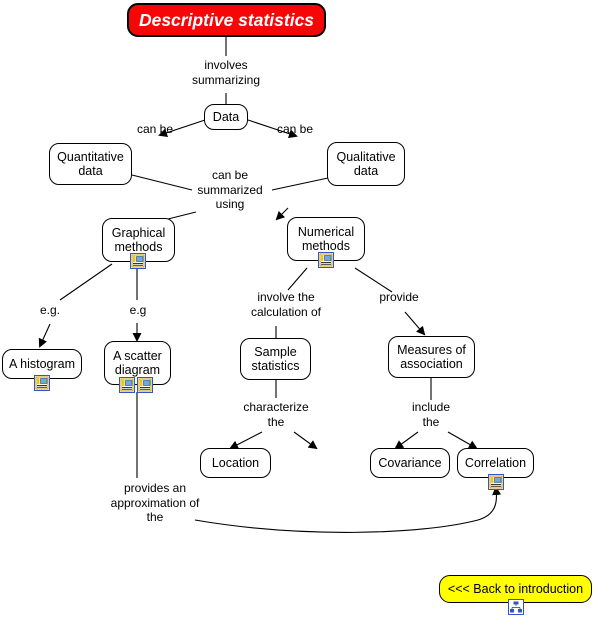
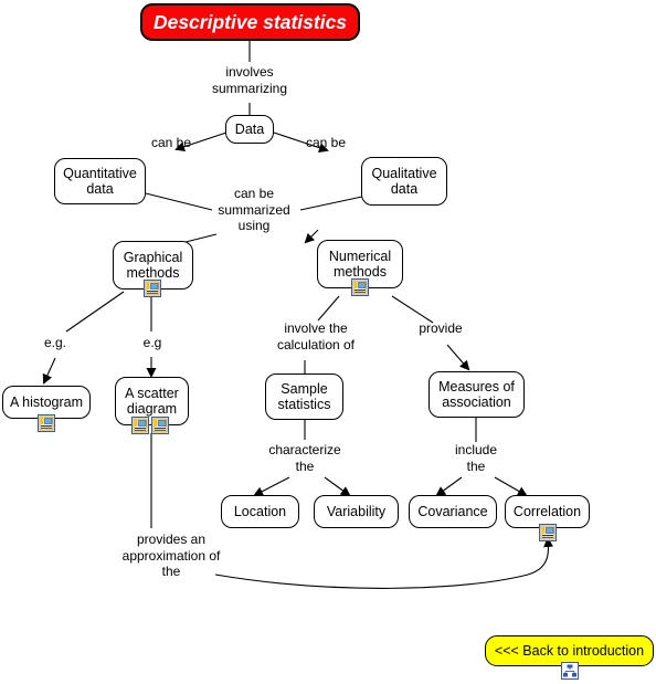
  Descriptive statistics
  involves
  summarizing
  Data
  can be
  can be
  Quantitative
  data
  Qualitative
  data
  can be
  summarized
  using
  Graphical
  methods
  Numerical
  methods
  e.g.
  e.g
  A histogram
  A scatter
  diagram
  involve the
  calculation of
  provide
  Sample
  statistics
  Measures of
  association
  characterize
  the
  include
  the
  Location
+ Variability
  Covariance
  Correlation
  provides an
  approximation of
  the
  <<< Back to introduction
